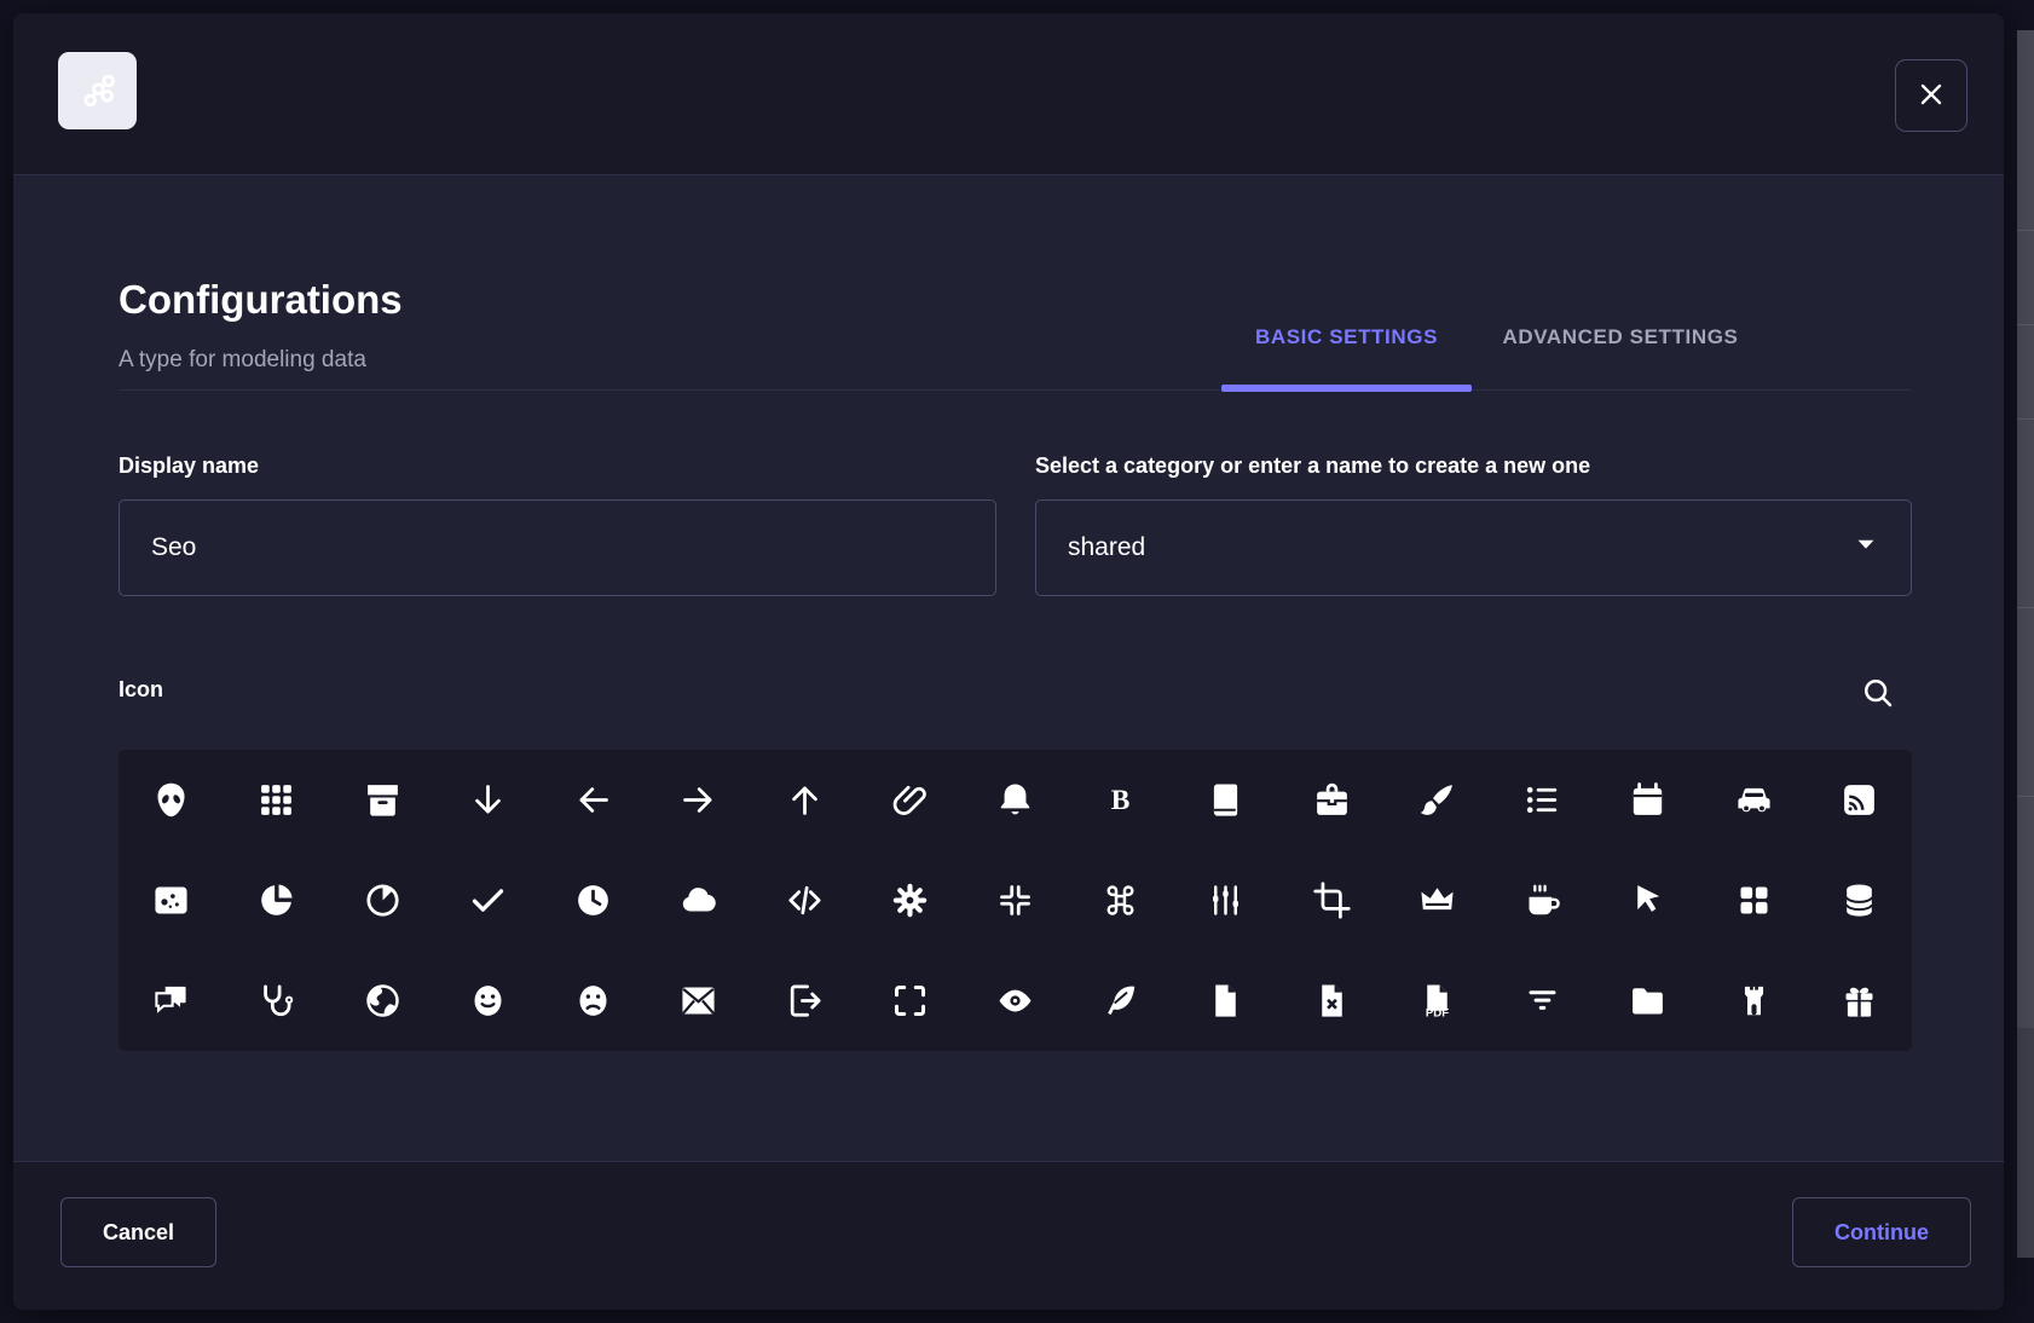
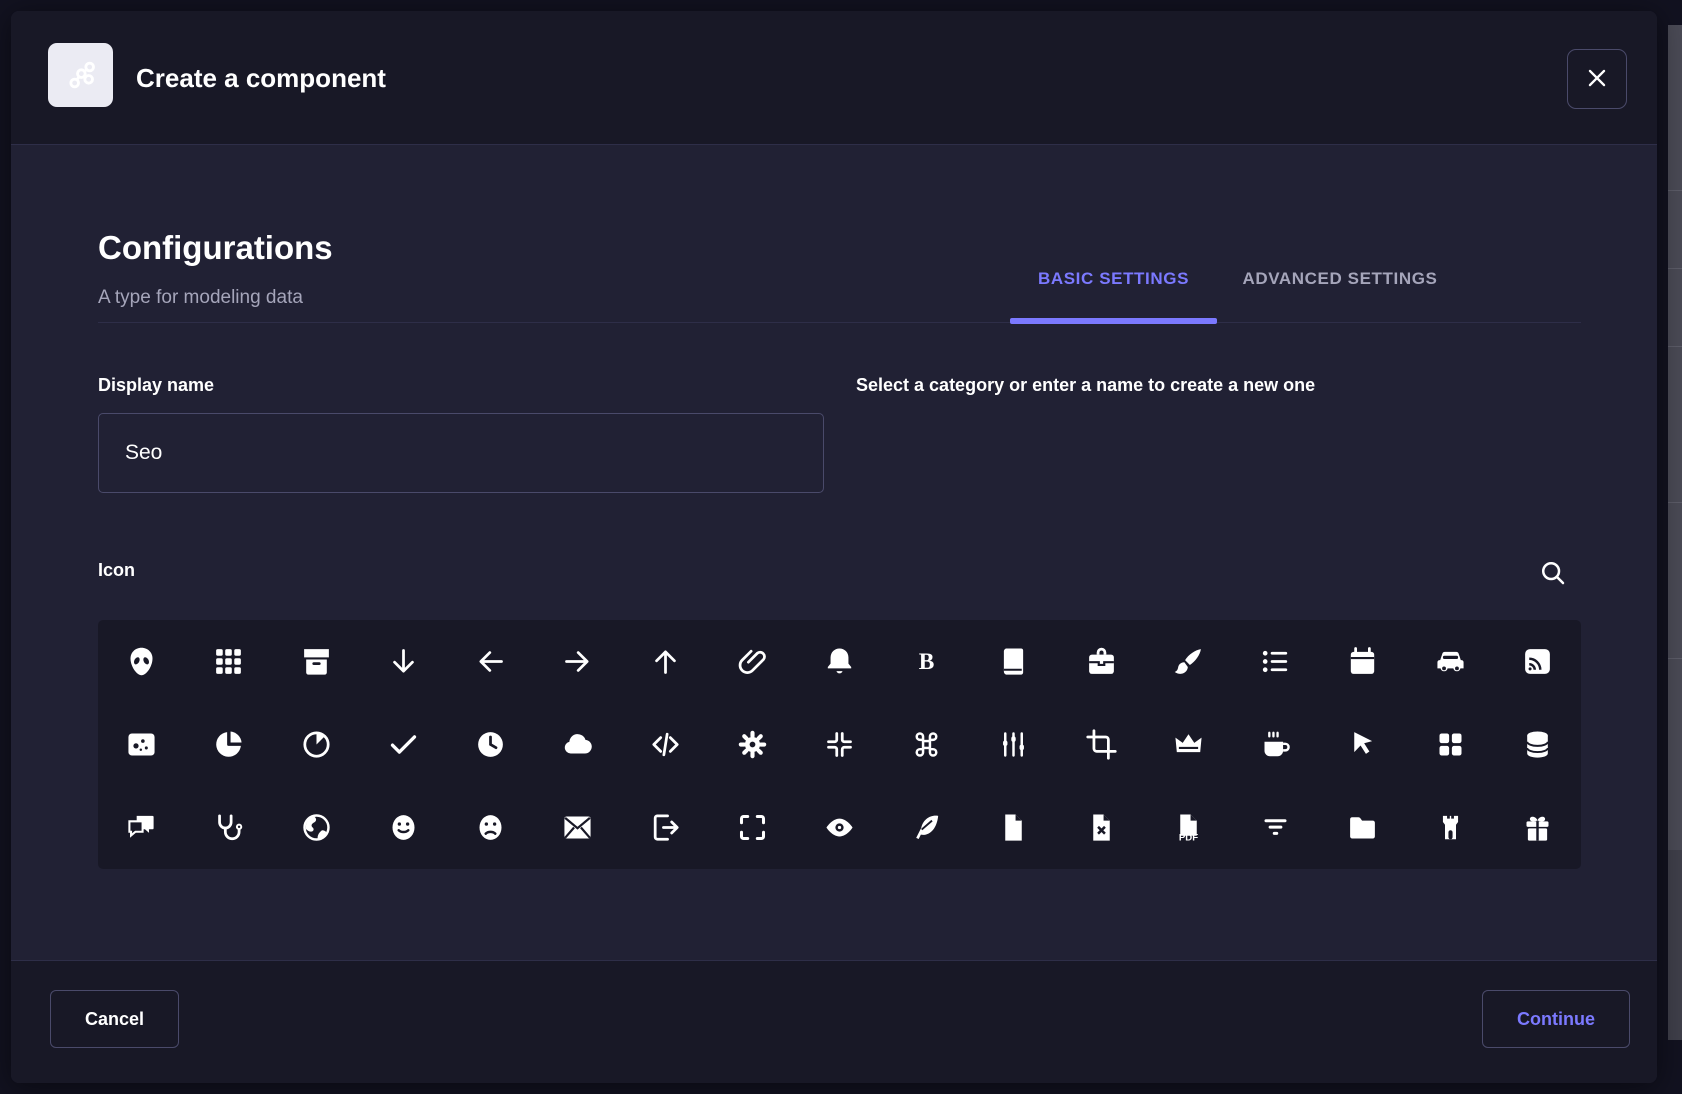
+ Create a component
  Configurations
  A type for modeling data
  BASIC SETTINGS
  ADVANCED SETTINGS
  Display name
  Seo
  Select a category or enter a name to create a new one
- shared
  Icon
  B
  PDF
  Cancel
  Continue
